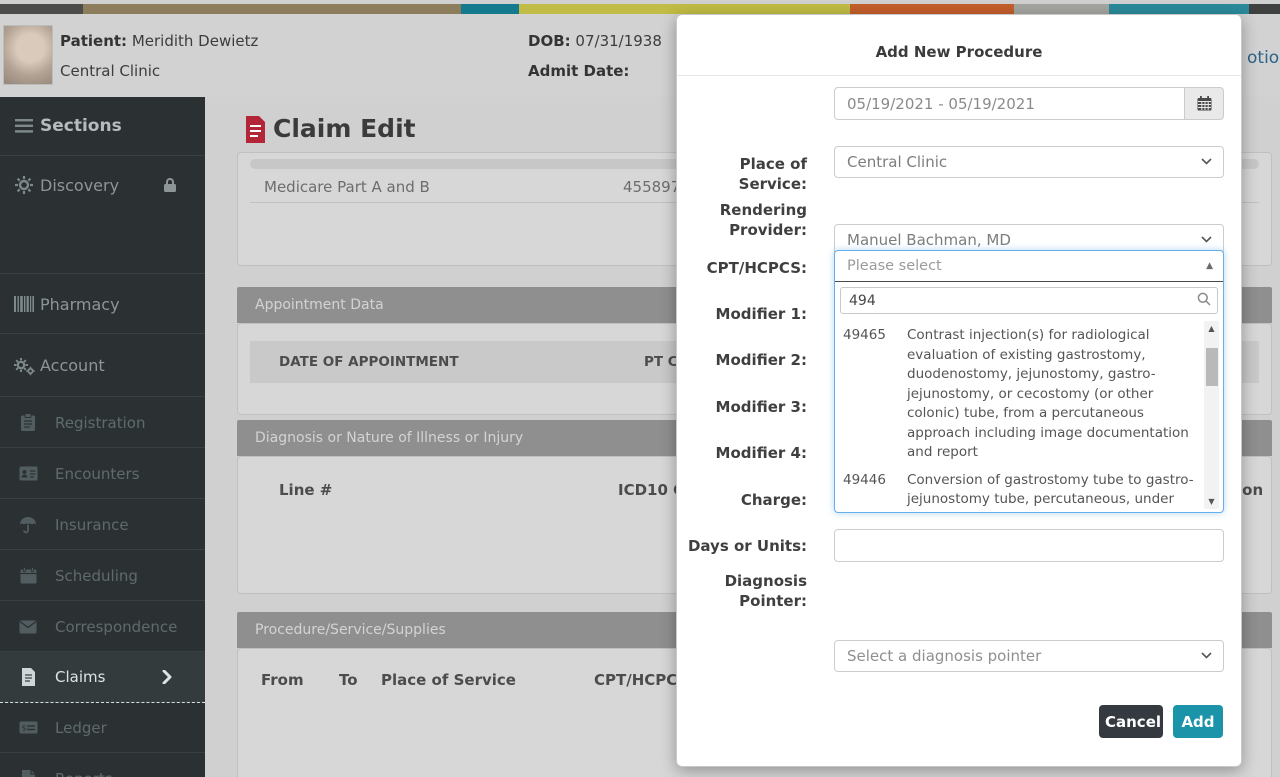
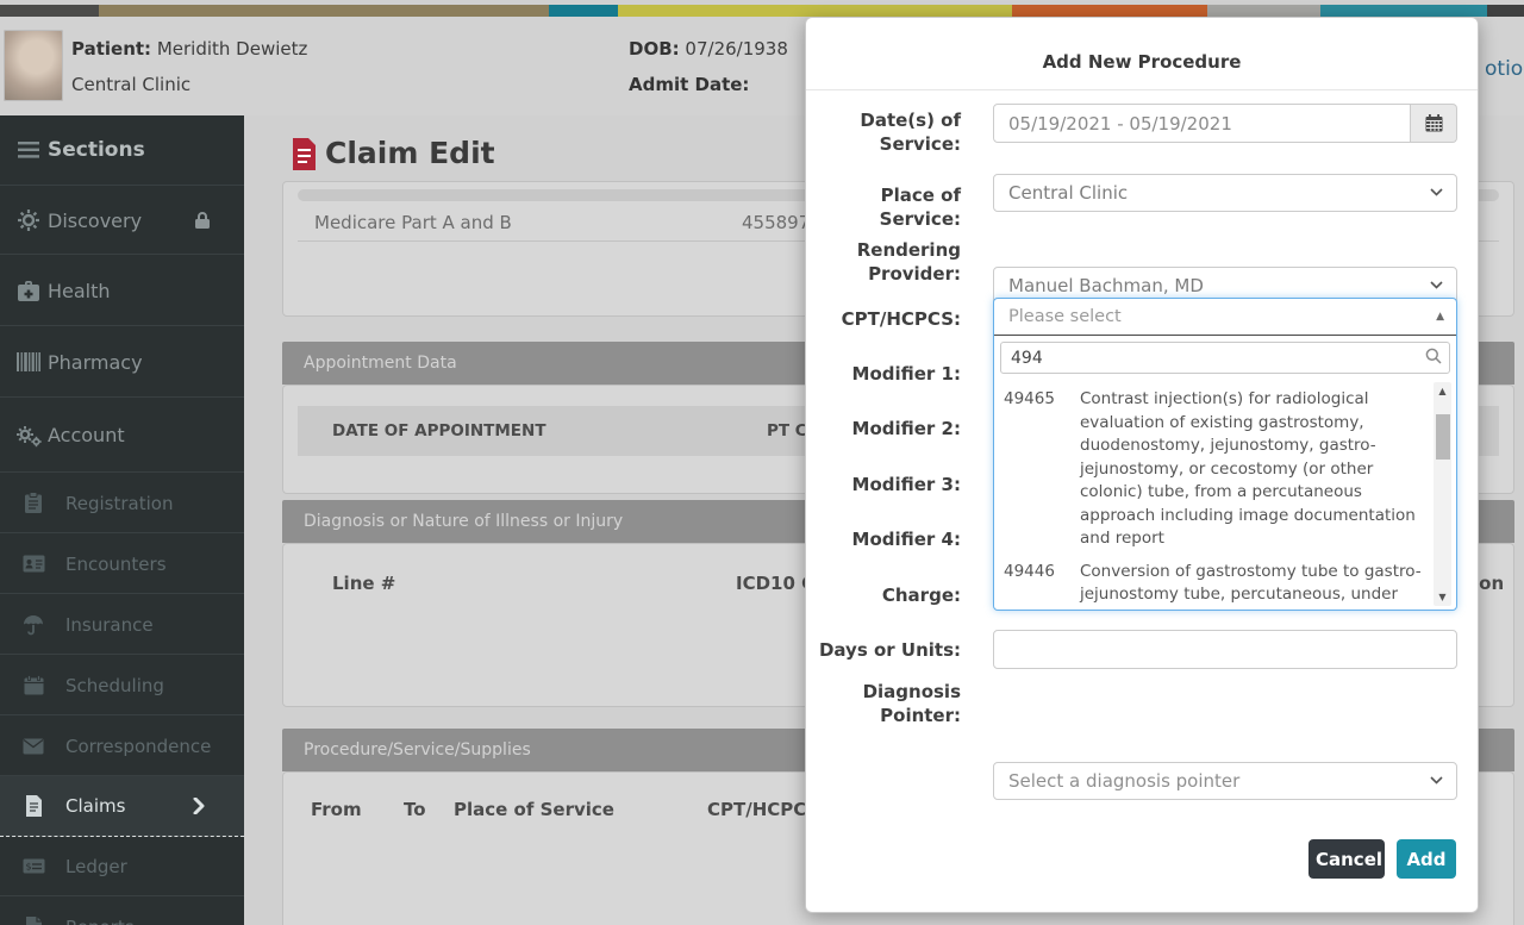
  Patient: Meridith Dewietz
  Central Clinic
- DOB: 07/31/1938
+ DOB: 07/26/1938
  Admit Date:
  otio
  Sections
  Discovery
+ Health
  Pharmacy
  Account
  Registration
  Encounters
  Insurance
  Scheduling
  Correspondence
  Claims
  $
  Ledger
  Claim Edit
  Medicare Part A and B
  45589
  Appointment Data
  DATE OF APPOINTMENT
  PT C
  Diagnosis or Nature of Illness or Injury
  Line #
  ICD10
  Procedure/Service/Supplies
  From
  To
  Place of Service
  CPT/HCPC
  Add New Procedure
+ Date(s) of Service:
  05/19/2021 - 05/19/2021
  Place of Service:
  Central Clinic
  Rendering Provider:
  Manuel Bachman, MD
  CPT/HCPCS:
  Modifier 1:
  Modifier 2:
  Modifier 3:
  Modifier 4:
  Charge:
  Please select
  ▲
  494
  49465
  Contrast injection(s) for radiological evaluation of existing gastrostomy, duodenostomy, jejunostomy, gastro-jejunostomy, or cecostomy (or other colonic) tube, from a percutaneous approach including image documentation and report
  49446
  ▲
  ▼
  Days or Units:
  Diagnosis Pointer:
  Select a diagnosis pointer
  Cancel
  Add
